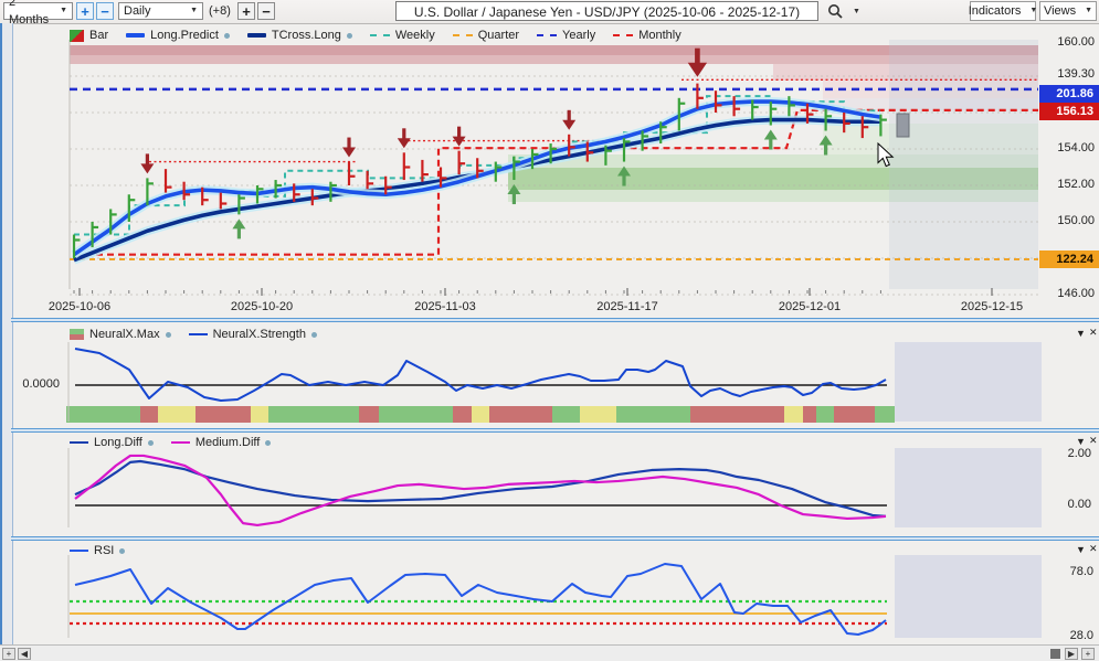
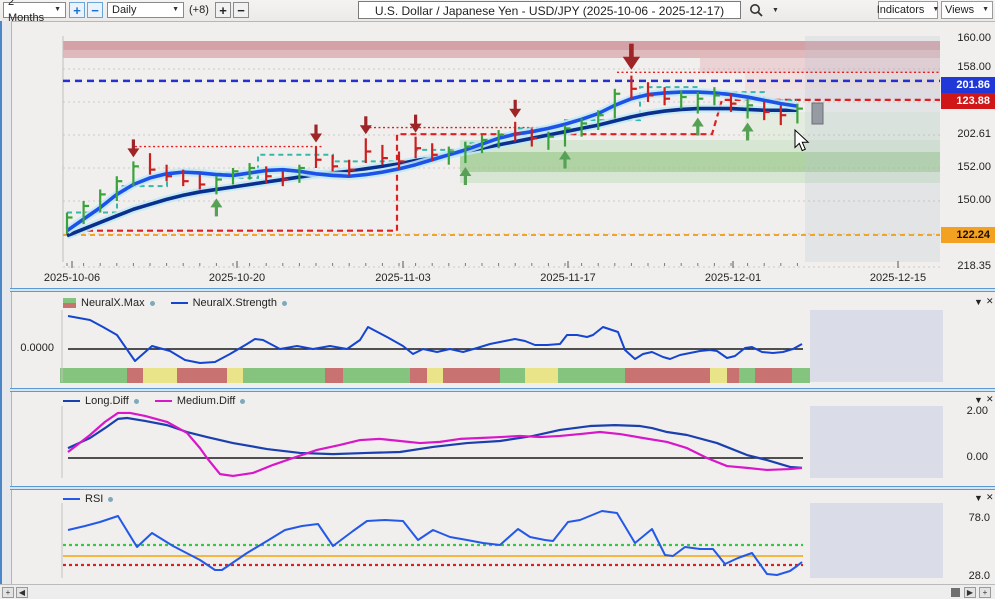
  2 Months
  +
  −
  Daily
  (+8)
  +
  −
  U.S. Dollar / Japanese Yen - USD/JPY (2025-10-06 - 2025-12-17)
  Indicators
  Views
- Bar
- Long.Predict
- TCross.Long
- Weekly
- Quarter
- Yearly
- Monthly
  160.00
- 139.30
+ 158.00
- 154.00
+ 202.61
  152.00
  150.00
- 146.00
+ 218.35
  201.86
- 156.13
+ 123.88
  122.24
  2025-10-06
  2025-10-20
  2025-11-03
  2025-11-17
  2025-12-01
  2025-12-15
  NeuralX.Max
  NeuralX.Strength
  0.0000
  ▼
  ✕
  Long.Diff
  Medium.Diff
  2.00
  0.00
  ▼
  ✕
  RSI
  78.0
  28.0
  ▼
  ✕
  +
  ◀
  ▶
  +
